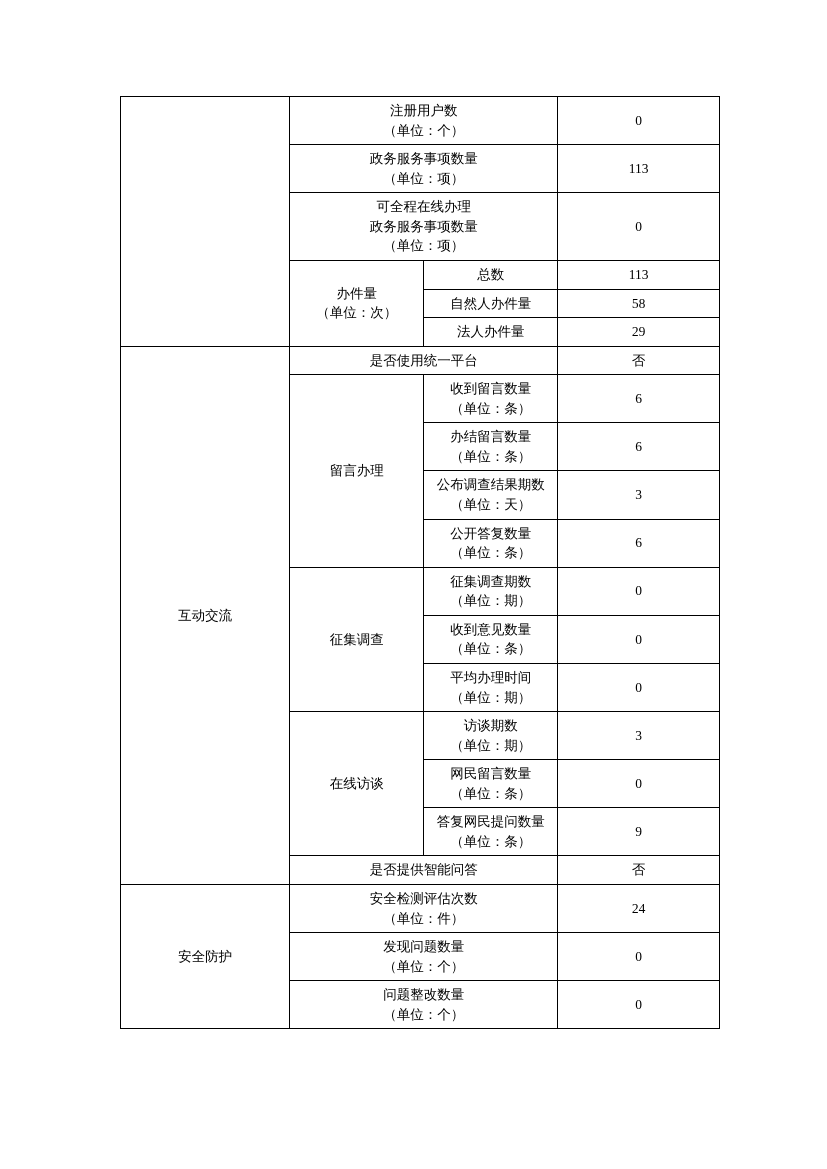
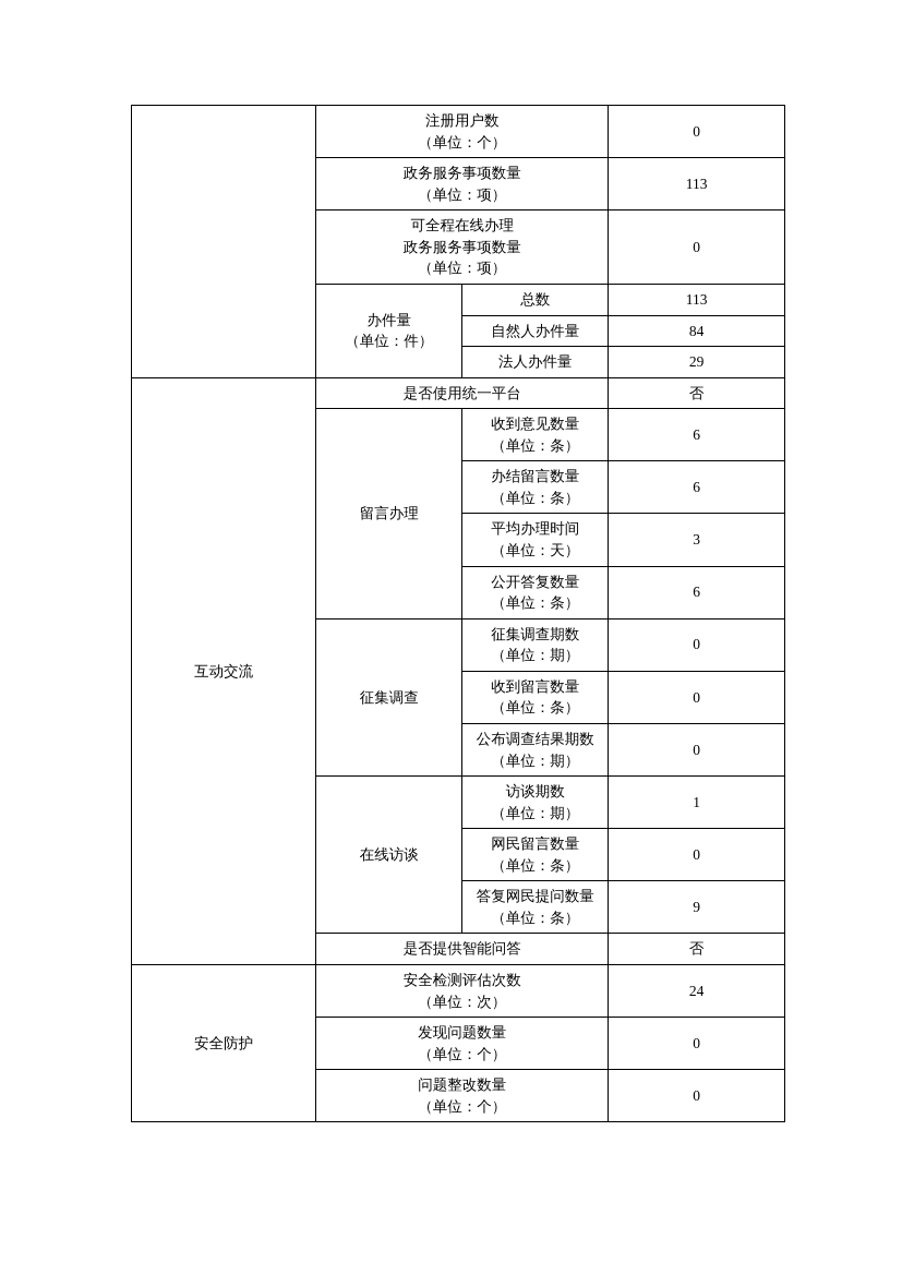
  	注册用户数 （单位：个）	0
  政务服务事项数量 （单位：项）	113
  可全程在线办理 政务服务事项数量 （单位：项）	0
- 办件量 （单位：次）	总数	113
+ 办件量 （单位：件）	总数	113
- 自然人办件量	58
+ 自然人办件量	84
  法人办件量	29
  互动交流	是否使用统一平台	否
- 留言办理	收到留言数量 （单位：条）	6
+ 留言办理	收到意见数量 （单位：条）	6
  办结留言数量 （单位：条）	6
- 公布调查结果期数 （单位：天）	3
+ 平均办理时间 （单位：天）	3
  公开答复数量 （单位：条）	6
  征集调查	征集调查期数 （单位：期）	0
- 收到意见数量 （单位：条）	0
+ 收到留言数量 （单位：条）	0
- 平均办理时间 （单位：期）	0
+ 公布调查结果期数 （单位：期）	0
- 在线访谈	访谈期数 （单位：期）	3
+ 在线访谈	访谈期数 （单位：期）	1
  网民留言数量 （单位：条）	0
  答复网民提问数量 （单位：条）	9
  是否提供智能问答	否
- 安全防护	安全检测评估次数 （单位：件）	24
+ 安全防护	安全检测评估次数 （单位：次）	24
  发现问题数量 （单位：个）	0
  问题整改数量 （单位：个）	0
